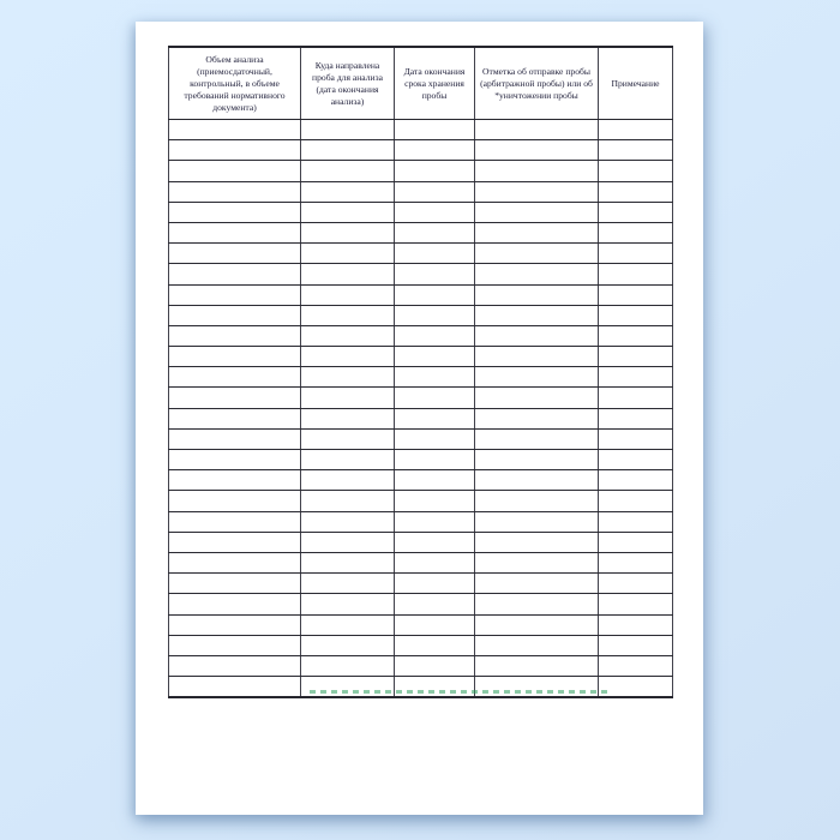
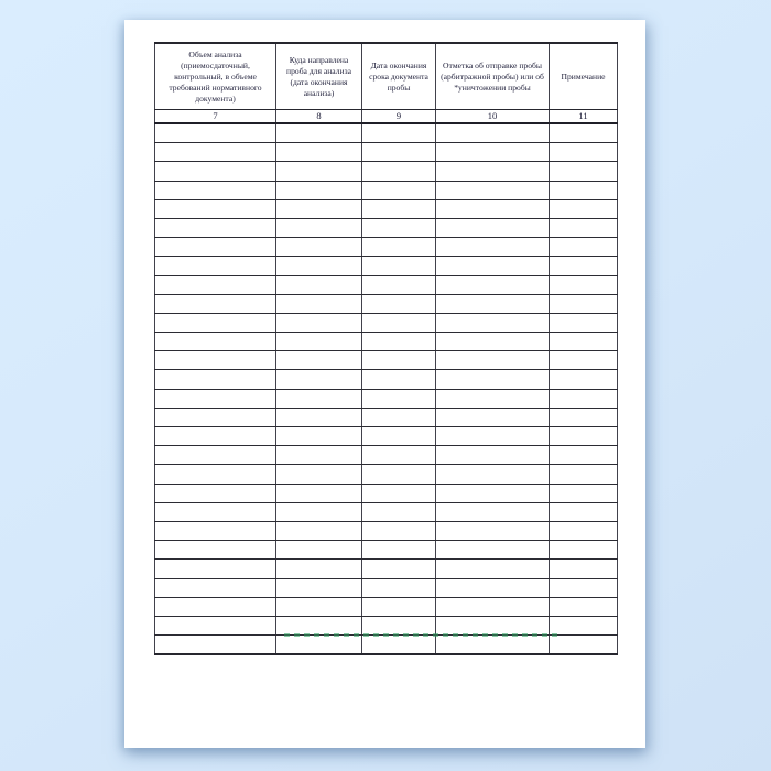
- Объем анализа (приемосдаточный, контрольный, в объеме требований нормативного документа)	Куда направлена проба для анализа (дата окончания анализа)	Дата окончания срока хранения пробы	Отметка об отправке пробы (арбитражной пробы) или об *уничтожении пробы	Примечание
+ Объем анализа (приемосдаточный, контрольный, в объеме требований нормативного документа)	Куда направлена проба для анализа (дата окончания анализа)	Дата окончания срока документа пробы	Отметка об отправке пробы (арбитражной пробы) или об *уничтожении пробы	Примечание
+ 7	8	9	10	11
